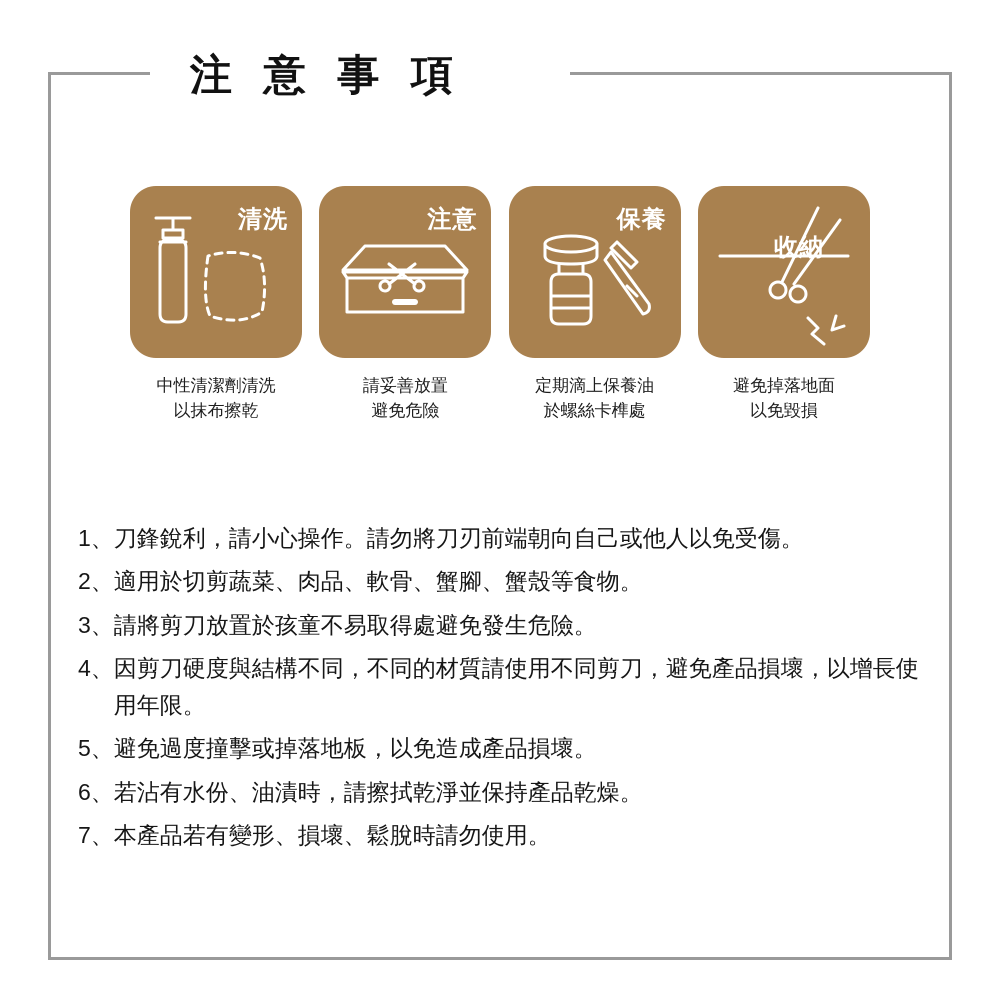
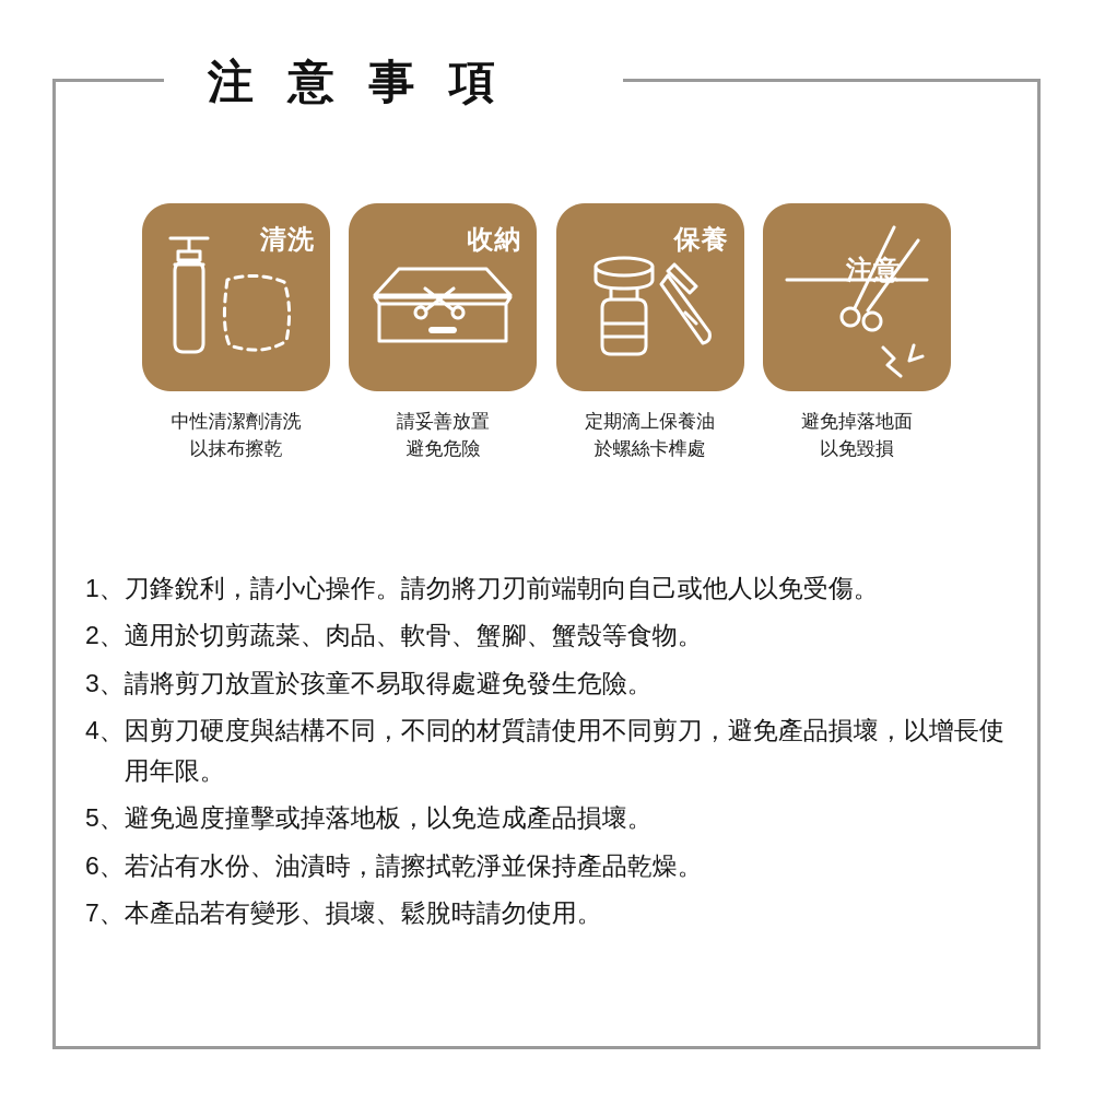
  注 意 事 項
  清洗
  中性清潔劑清洗
  以抹布擦乾
- 注意
+ 收納
  請妥善放置
  避免危險
  保養
  定期滴上保養油
  於螺絲卡榫處
- 收納
+ 注意
  避免掉落地面
  以免毀損
  1、
  刀鋒銳利，請小心操作。請勿將刀刃前端朝向自己或他人以免受傷。
  2、
  適用於切剪蔬菜、肉品、軟骨、蟹腳、蟹殼等食物。
  3、
  請將剪刀放置於孩童不易取得處避免發生危險。
  4、
  因剪刀硬度與結構不同，不同的材質請使用不同剪刀，避免產品損壞，以增長使用年限。
  5、
  避免過度撞擊或掉落地板，以免造成產品損壞。
  6、
  若沾有水份、油漬時，請擦拭乾淨並保持產品乾燥。
  7、
  本產品若有變形、損壞、鬆脫時請勿使用。
